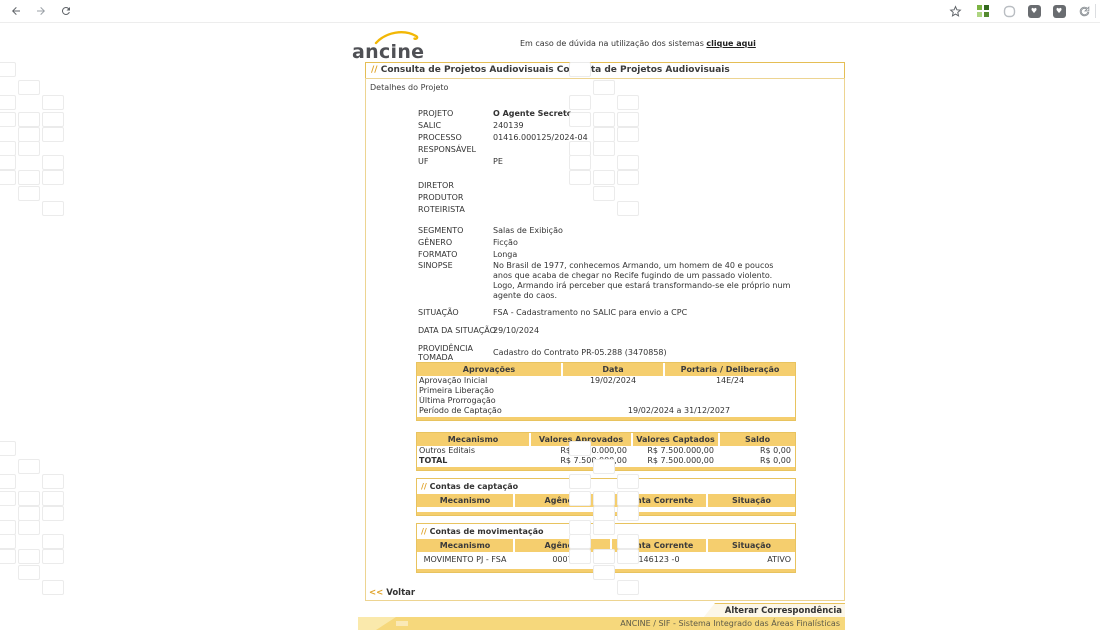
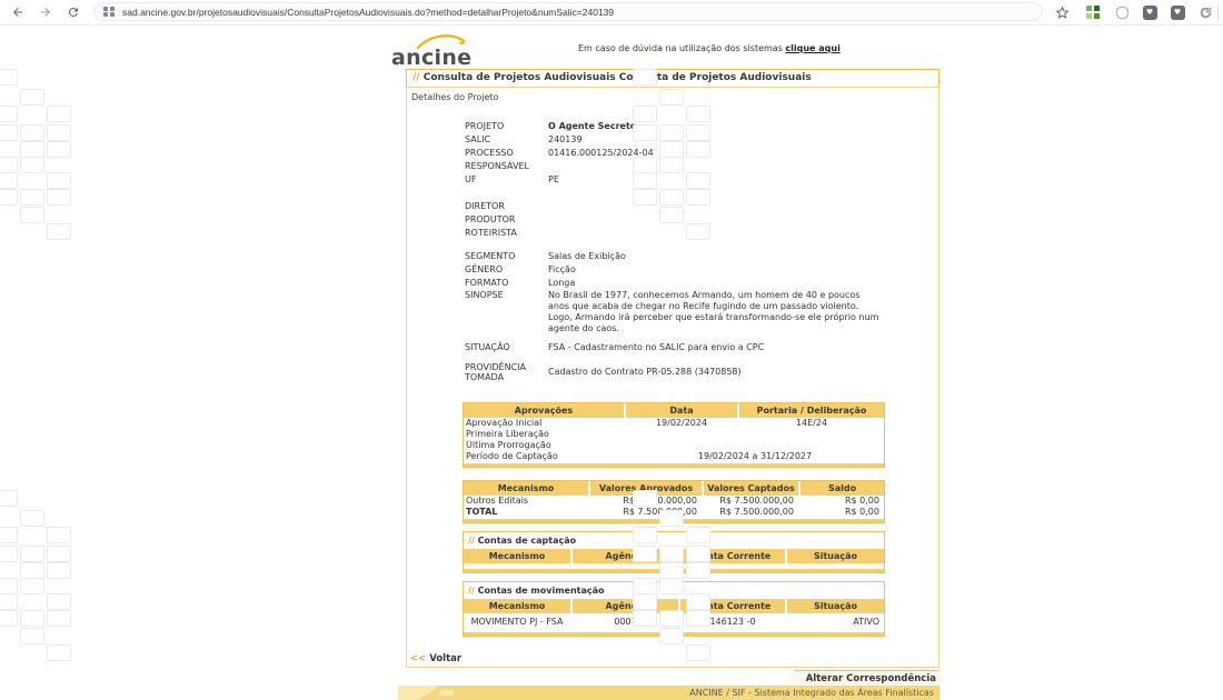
+ sad.ancine.gov.br/projetosaudiovisuais/ConsultaProjetosAudiovisuais.do?method=detalharProjeto&numSalic=240139
  ♥
  ♥
  ancine
  Em caso de dúvida na utilização dos sistemas clique aqui
  // Consulta de Projetos Audiovisuais Cota de Projetos Audiovisuais
  Detalhes do Projeto
  PROJETO
  O Agente Secret
  SALIC
  240139
  PROCESSO
  01416.000125/2024-04
  RESPONSÁVEL
  UF
  PE
  DIRETOR
  PRODUTOR
  ROTEIRISTA
  SEGMENTO
  Salas de Exibição
  GÊNERO
  Ficção
  FORMATO
  Longa
  SINOPSE
  No Brasil de 1977, conhecemos Armando, um homem de 40 e poucos anos que acaba de chegar no Recife fugindo de um passado violento. Logo, Armando irá perceber que estará transformando-se ele próprio num agente do caos.
  SITUAÇÃO
  FSA - Cadastramento no SALIC para envio a CPC
- DATA DA SITUAÇÃO
- 29/10/2024
  PROVIDÊNCIA TOMADA
  Cadastro do Contrato PR-05.288 (3470858)
  Aprovações
  Data
  Portaria / Deliberação
  Aprovação Inicial
  19/02/2024
  14E/24
  Primeira Liberação
  Última Prorrogação
  Período de Captação
  19/02/2024 a 31/12/2027
  Mecanismo
  Valores Aprovados
  Valores Captados
  Saldo
  Outros Editais
  R$ 7.500.000,00
  R$ 0,00
  TOTAL
  R$ 7.500.000,00
  R$ 0,00
  // Contas de captação
  Mecanismo
  ta Corrente
  Situação
  // Contas de movimentação
  Mecanismo
  ta Corrente
  Situação
  MOVIMENTO PJ - FSA
  000
  146123 -0
  ATIVO
  << Voltar
  Alterar Correspondência
  ANCINE / SIF - Sistema Integrado das Áreas Finalísticas
